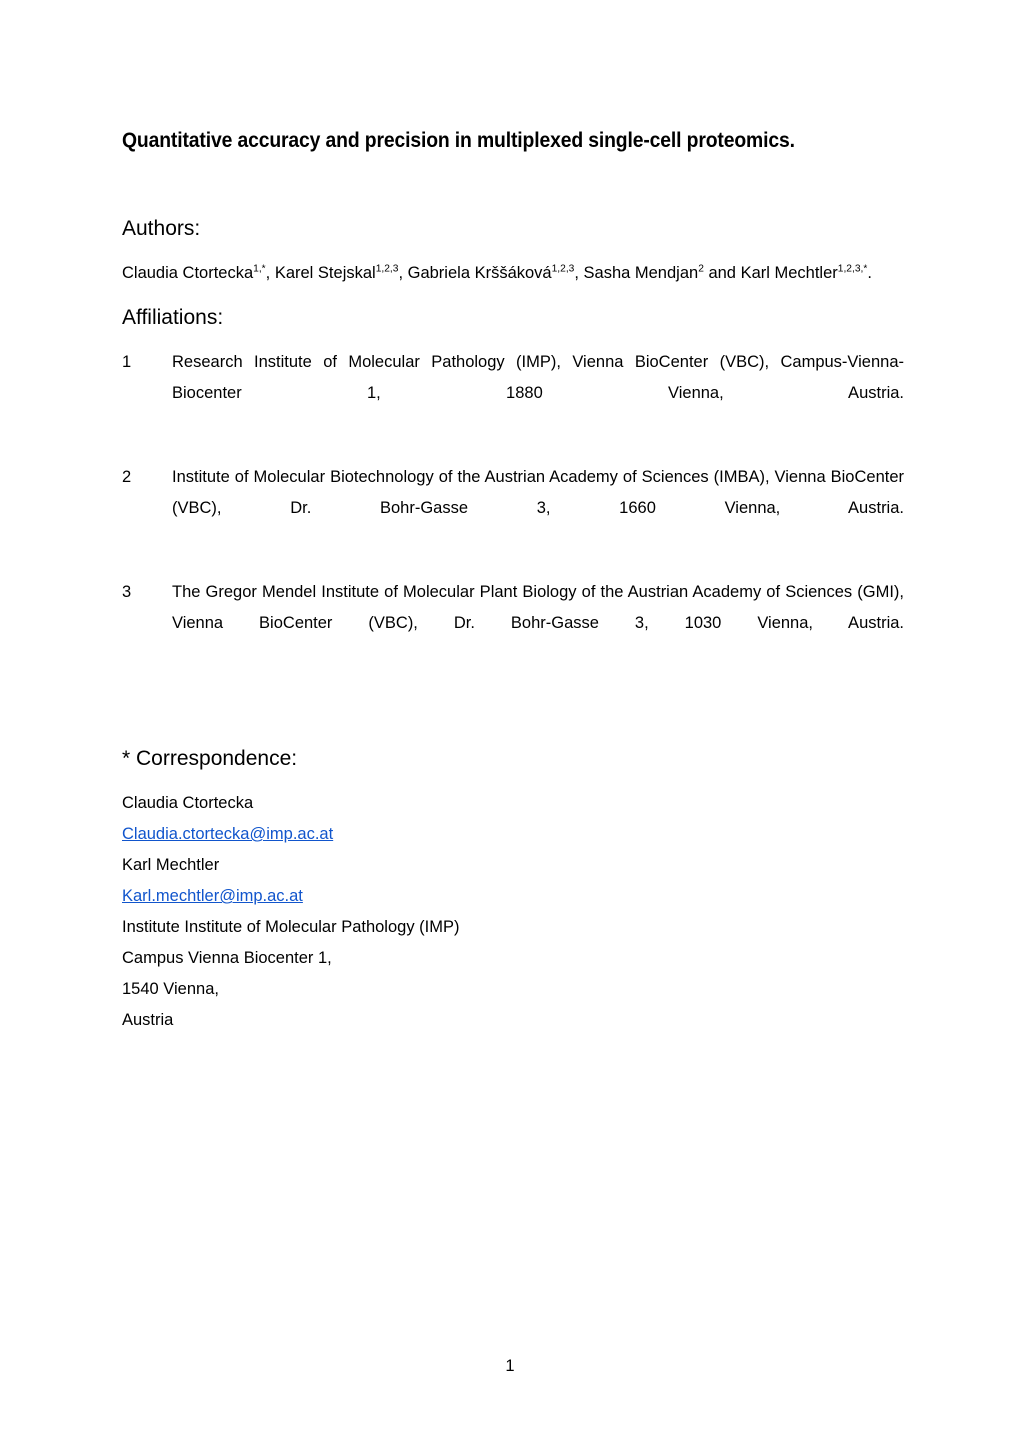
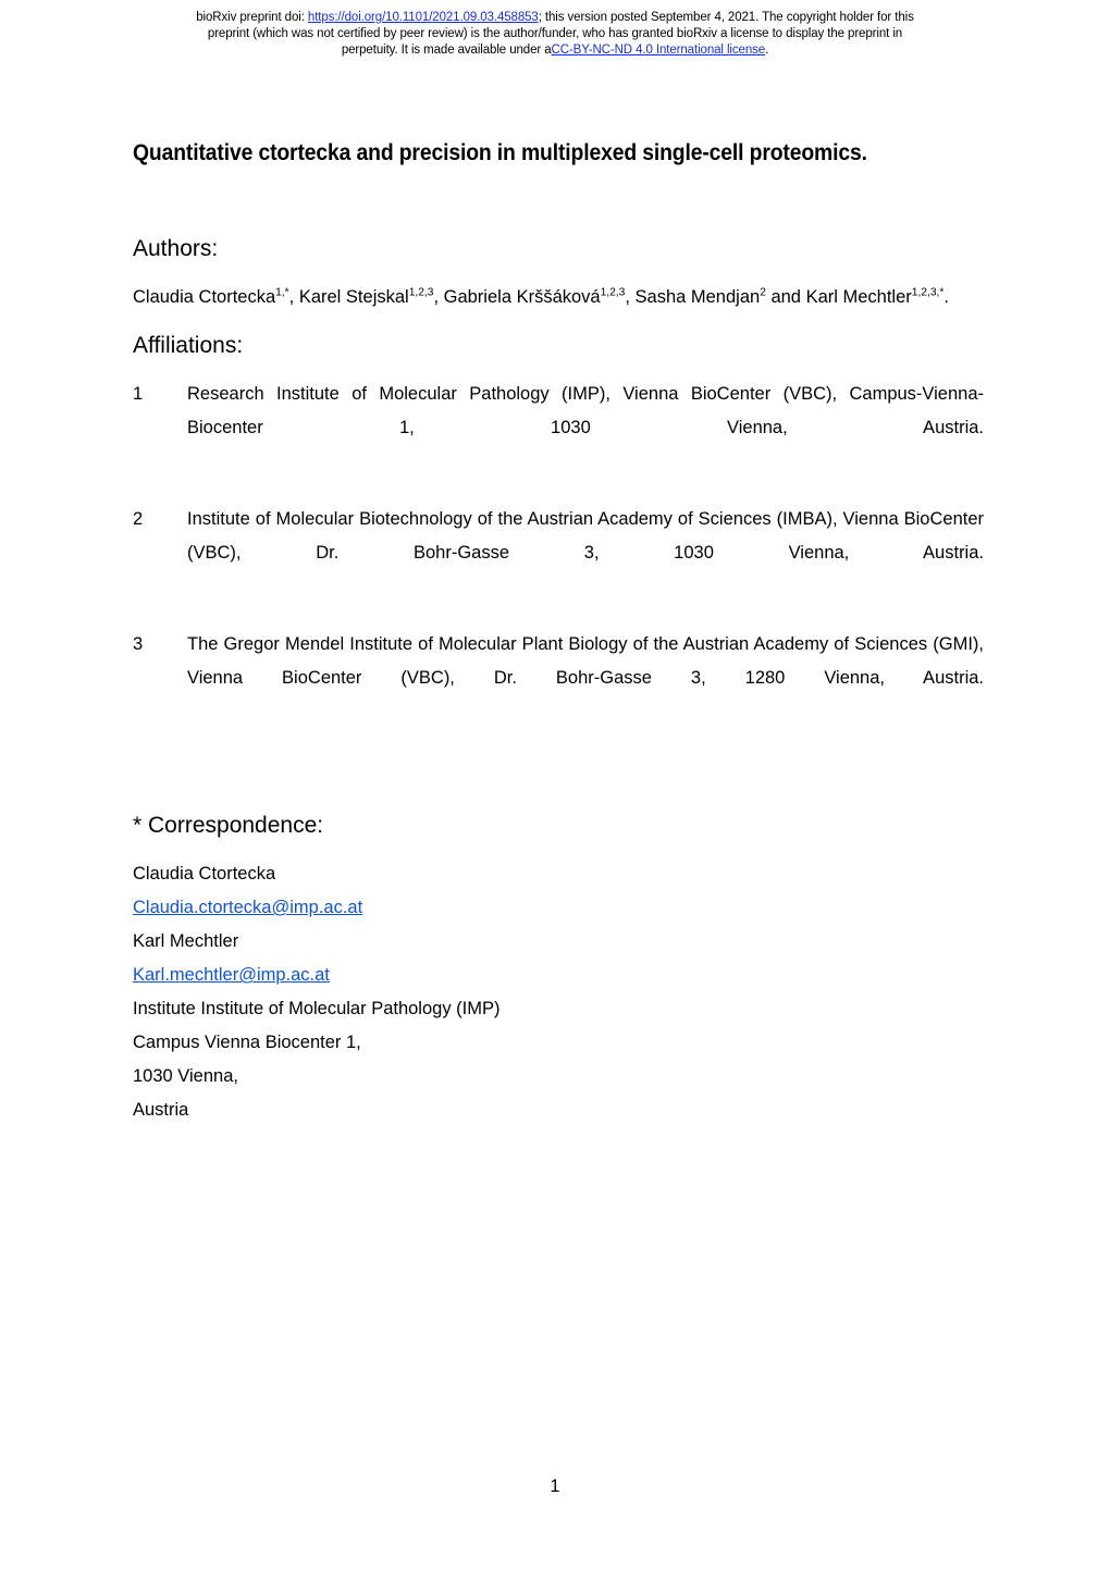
+ bioRxiv preprint doi: https://doi.org/10.1101/2021.09.03.458853; this version posted September 4, 2021. The copyright holder for this
+ preprint (which was not certified by peer review) is the author/funder, who has granted bioRxiv a license to display the preprint in
+ perpetuity. It is made available under aCC-BY-NC-ND 4.0 International license.
- Quantitative accuracy and precision in multiplexed single-cell proteomics.
+ Quantitative ctortecka and precision in multiplexed single-cell proteomics.
  Authors:
  Claudia Ctortecka1,*, Karel Stejskal1,2,3, Gabriela Krššáková1,2,3, Sasha Mendjan2 and Karl Mechtler1,2,3,*.
  Affiliations:
  1
- Research Institute of Molecular Pathology (IMP), Vienna BioCenter (VBC), Campus-Vienna-Biocenter 1, 1880 Vienna, Austria.
+ Research Institute of Molecular Pathology (IMP), Vienna BioCenter (VBC), Campus-Vienna-Biocenter 1, 1030 Vienna, Austria.
  2
- Institute of Molecular Biotechnology of the Austrian Academy of Sciences (IMBA), Vienna BioCenter (VBC), Dr. Bohr-Gasse 3, 1660 Vienna, Austria.
+ Institute of Molecular Biotechnology of the Austrian Academy of Sciences (IMBA), Vienna BioCenter (VBC), Dr. Bohr-Gasse 3, 1030 Vienna, Austria.
  3
- The Gregor Mendel Institute of Molecular Plant Biology of the Austrian Academy of Sciences (GMI), Vienna BioCenter (VBC), Dr. Bohr-Gasse 3, 1030 Vienna, Austria.
+ The Gregor Mendel Institute of Molecular Plant Biology of the Austrian Academy of Sciences (GMI), Vienna BioCenter (VBC), Dr. Bohr-Gasse 3, 1280 Vienna, Austria.
  * Correspondence:
  Claudia Ctortecka
  Claudia.ctortecka@imp.ac.at
  Karl Mechtler
  Karl.mechtler@imp.ac.at
  Institute Institute of Molecular Pathology (IMP)
  Campus Vienna Biocenter 1,
- 1540 Vienna,
+ 1030 Vienna,
  Austria
  1
